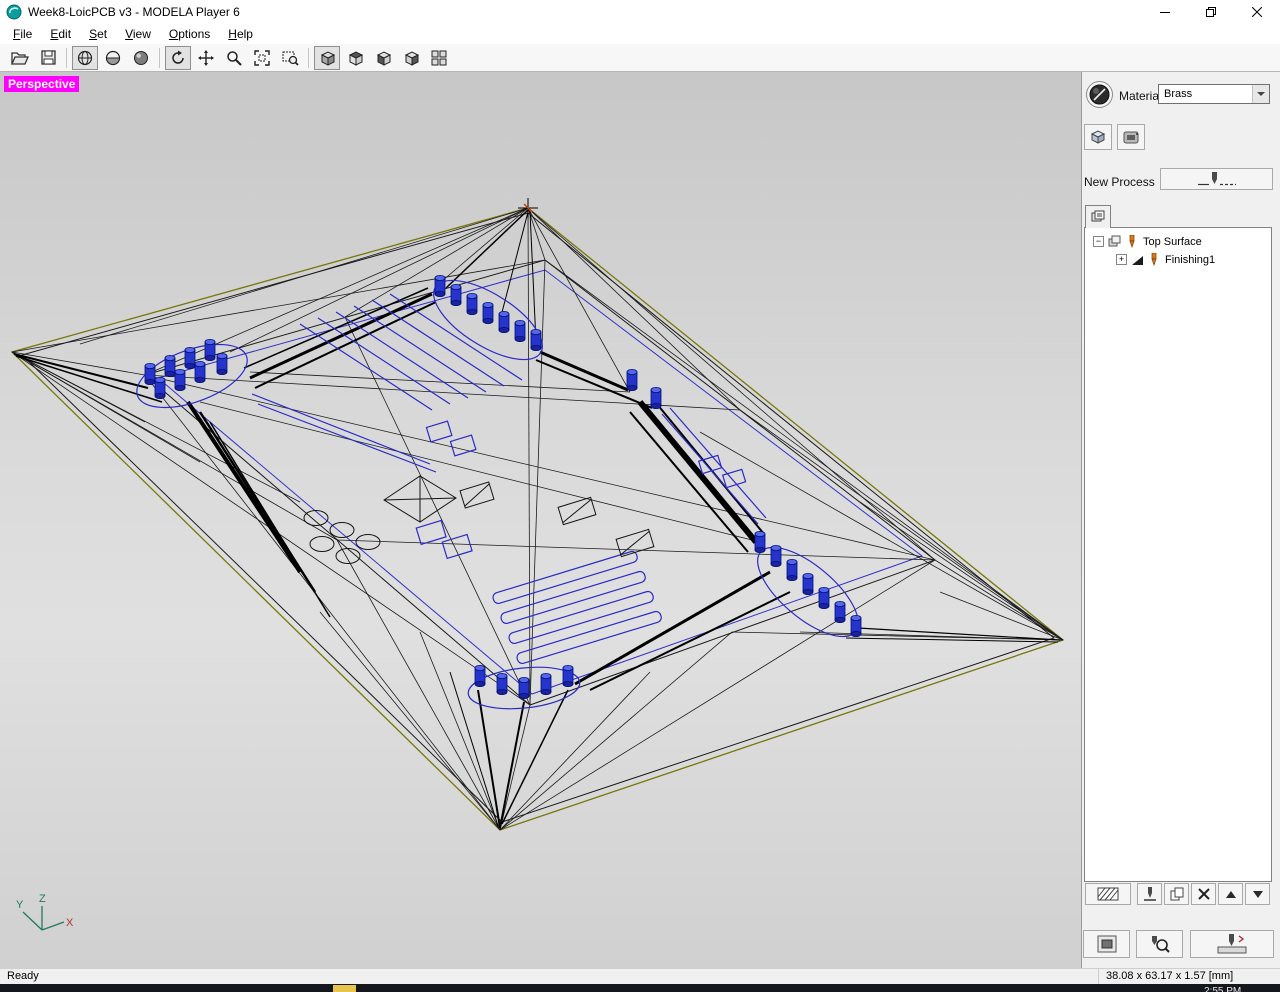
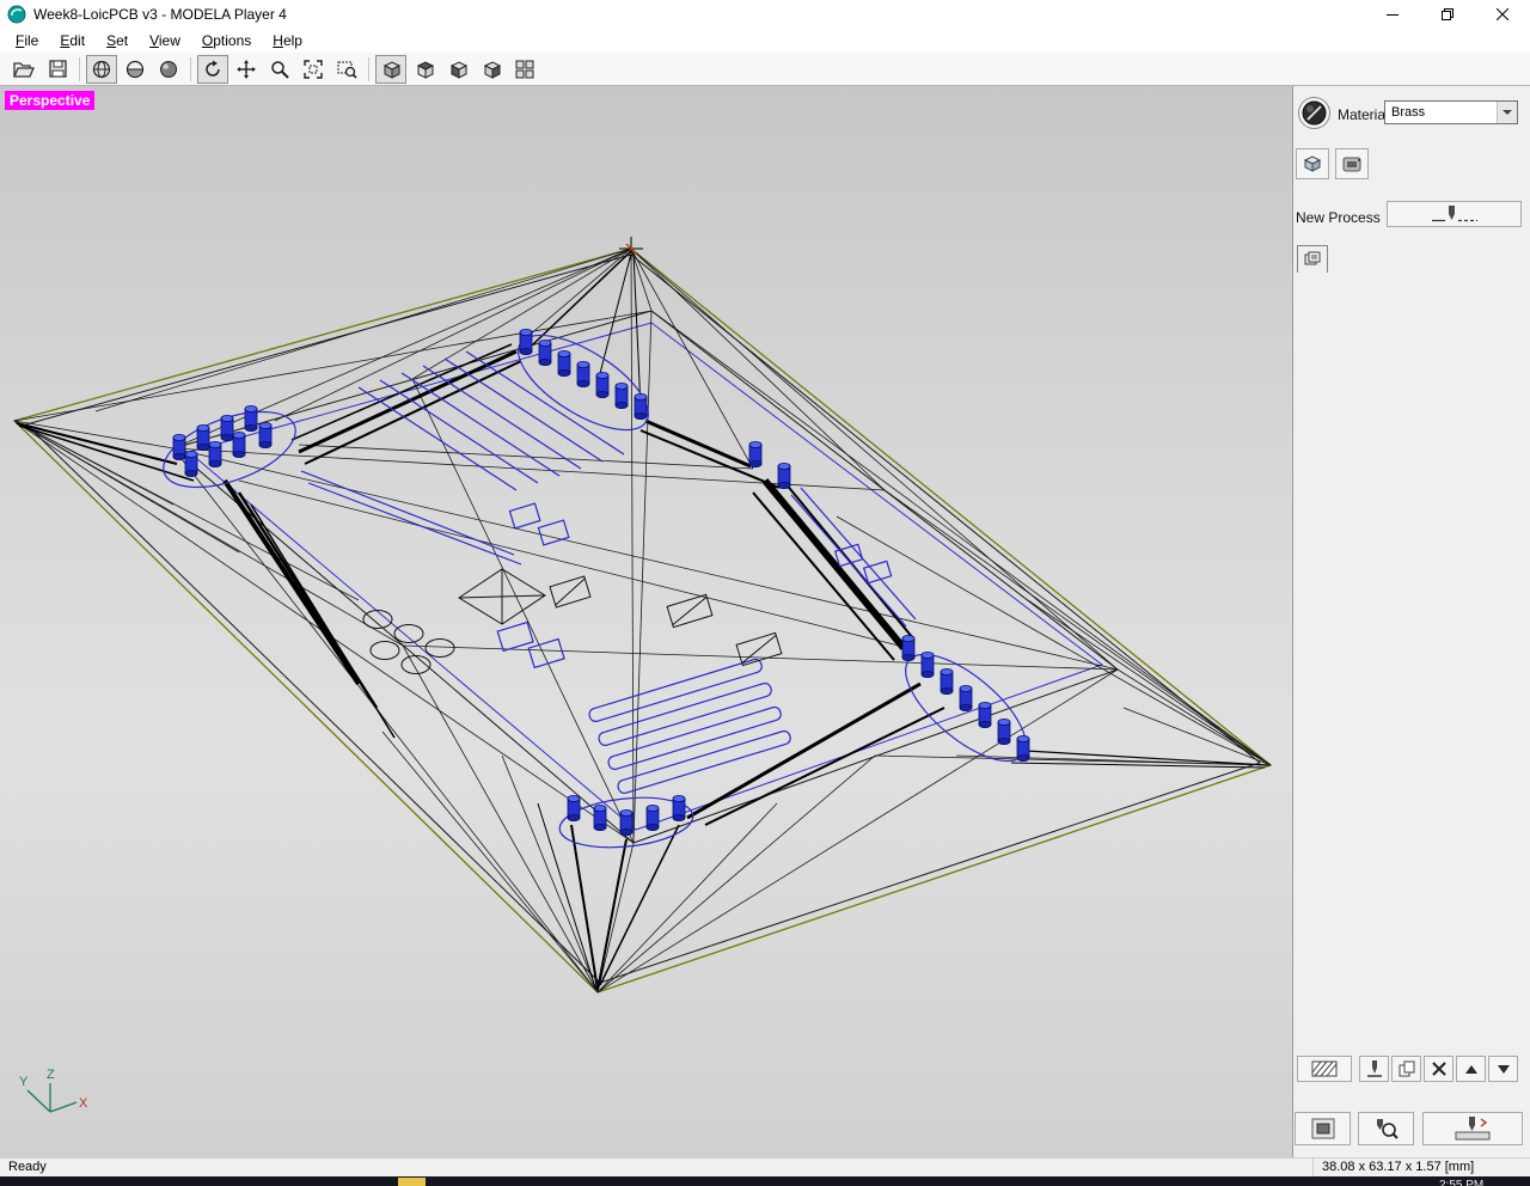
- Week8-LoicPCB v3 - MODELA Player 6
+ Week8-LoicPCB v3 - MODELA Player 4
  File
  Edit
  Set
  View
  Options
  Help
  Perspective
  Y
  Z
  X
  Materia
  Brass
  New Process
- −
- Top Surface
- +
- Finishing1
  Ready
  38.08 x 63.17 x 1.57 [mm]
